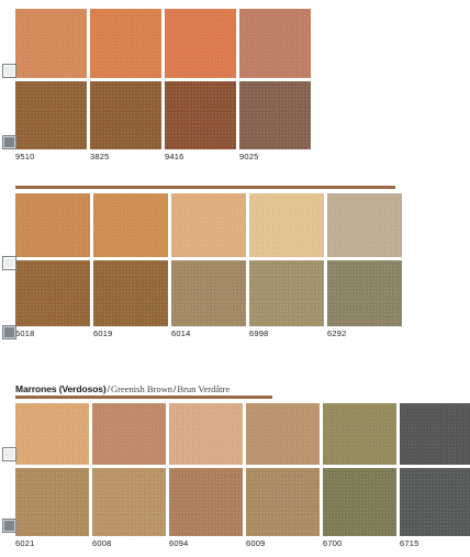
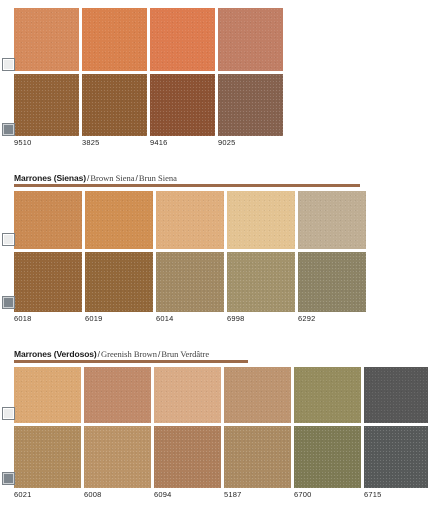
  9510
  3825
  9416
  9025
+ Marrones (Sienas)/Brown Siena/Brun Siena
  6018
  6019
  6014
  6998
  6292
  Marrones (Verdosos)/Greenish Brown/Brun Verdâtre
  6021
  6008
  6094
- 6009
+ 5187
  6700
  6715
